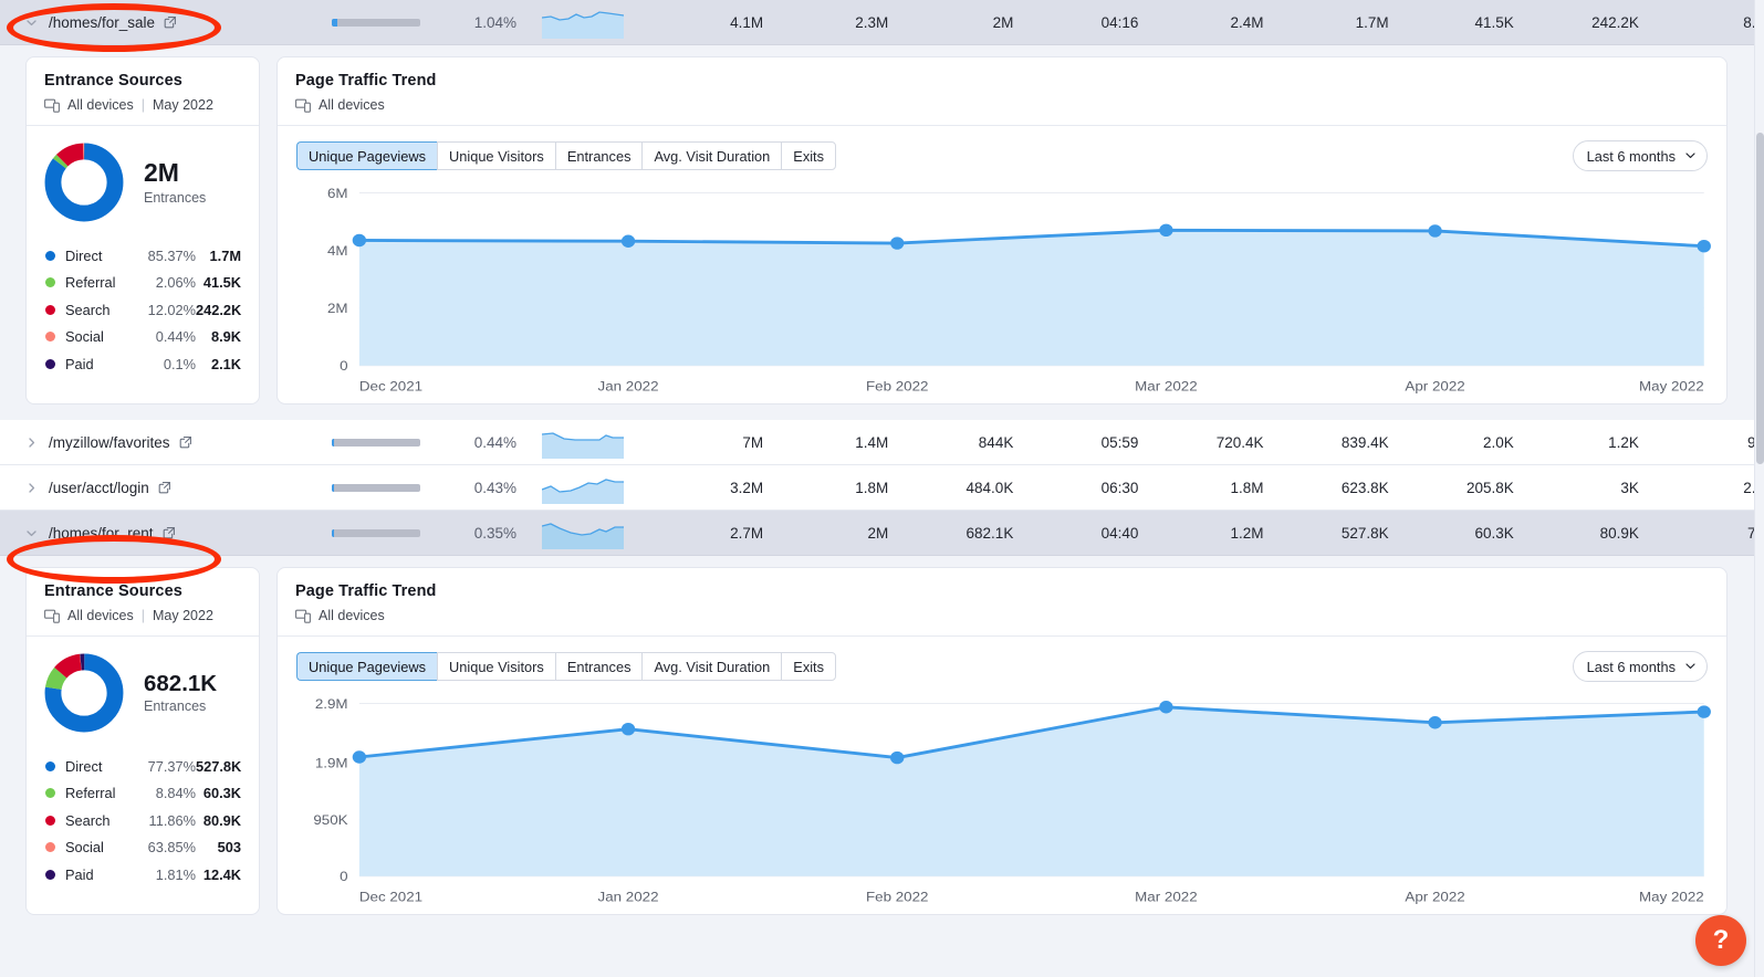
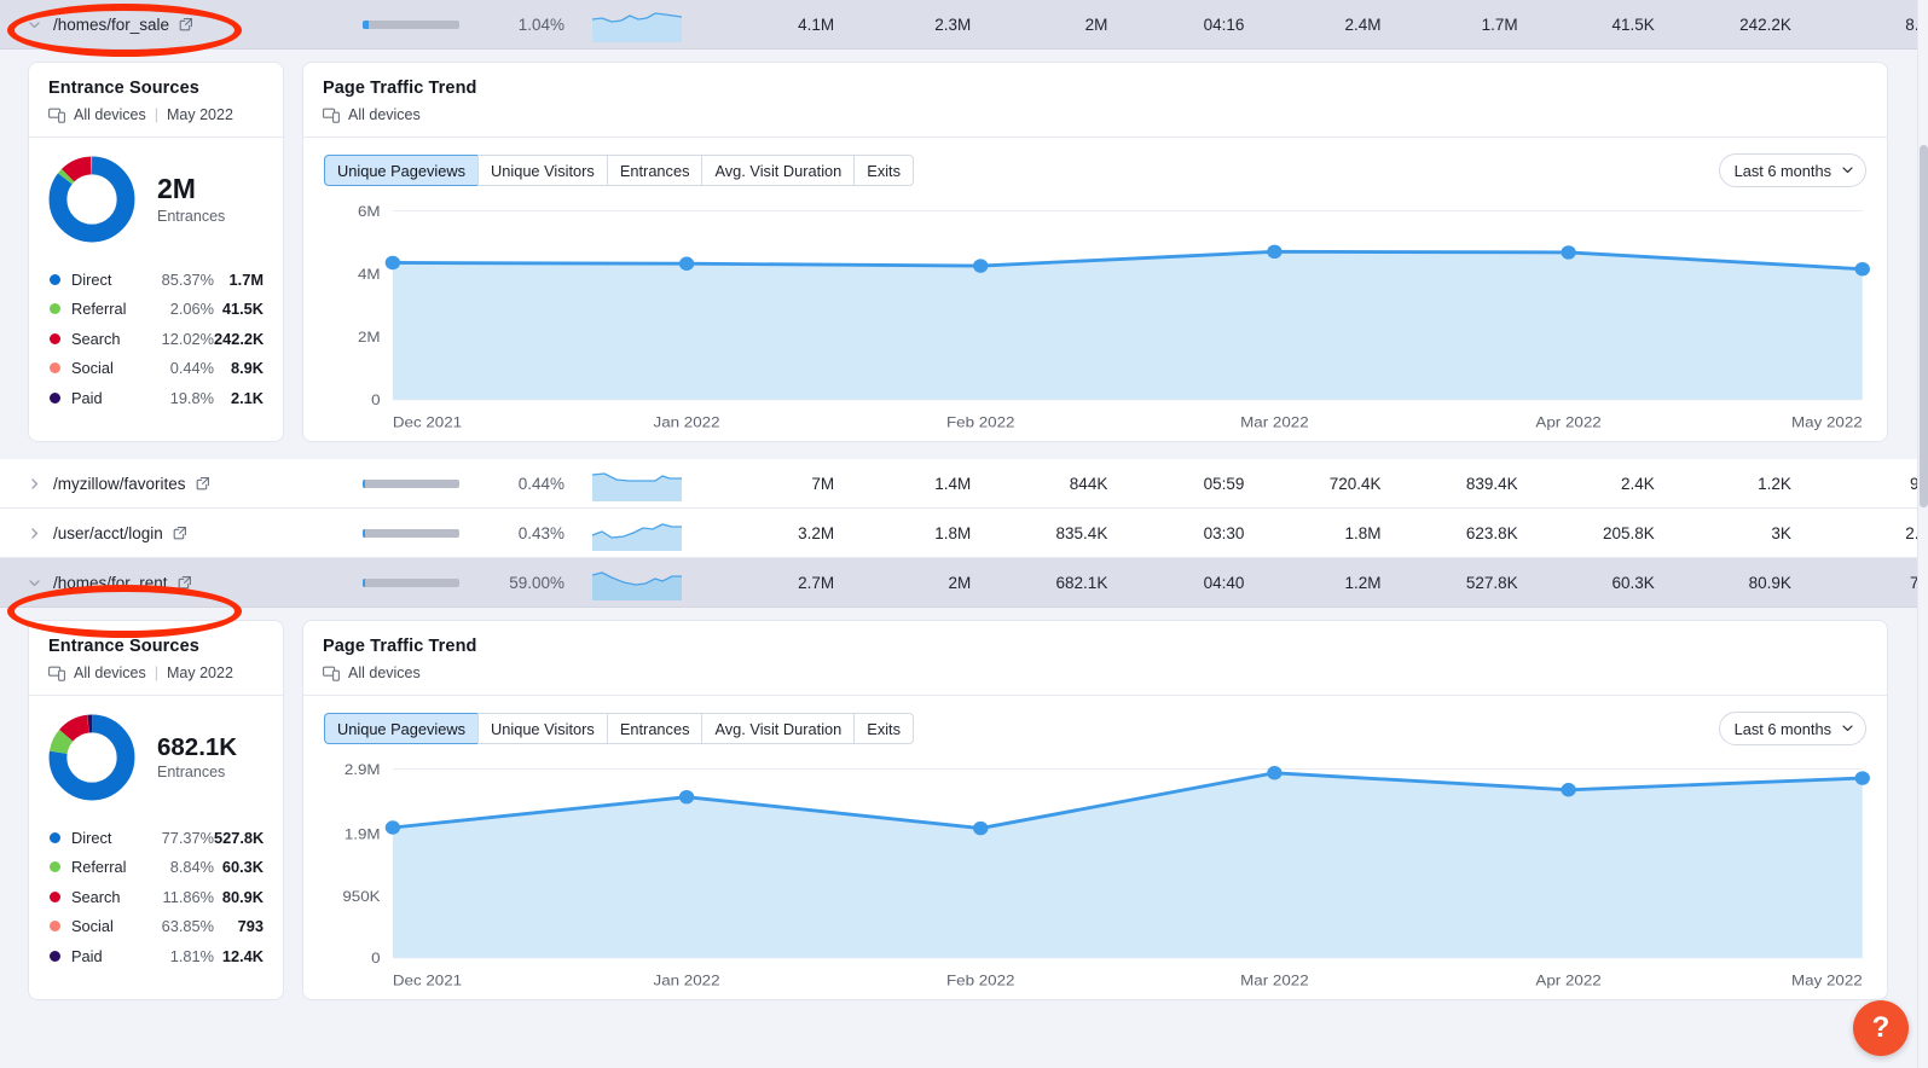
  /homes/for_sale
  1.04%
  4.1M
  2.3M
  2M
  04:16
  2.4M
  1.7M
  41.5K
  242.2K
  Entrance Sources
  All devices
  |
  May 2022
  2M
  Entrances
  Direct
  85.37%
  1.7M
  Referral
  2.06%
  41.5K
  Search
  12.02%
  242.2K
  Social
  0.44%
  8.9K
  Paid
- 0.1%
+ 19.8%
  2.1K
  Page Traffic Trend
  All devices
  Unique Pageviews
  Unique Visitors
  Entrances
  Avg. Visit Duration
  Exits
  Last 6 months
  0
  2M
  4M
  6M
  Dec 2021
  Jan 2022
  Feb 2022
  Mar 2022
  Apr 2022
  May 2022
  /myzillow/favorites
  0.44%
  7M
  1.4M
  844K
  05:59
  720.4K
  839.4K
- 2.0K
+ 2.4K
  1.2K
  /user/acct/login
  0.43%
  3.2M
  1.8M
- 484.0K
+ 835.4K
- 06:30
+ 03:30
  1.8M
  623.8K
  205.8K
  3K
  /homes/for_rent
- 0.35%
+ 59.00%
  2.7M
  2M
  682.1K
  04:40
  1.2M
  527.8K
  60.3K
  80.9K
  Entrance Sources
  All devices
  |
  May 2022
  682.1K
  Entrances
  Direct
  77.37%
  527.8K
  Referral
  8.84%
  60.3K
  Search
  11.86%
  80.9K
  Social
  63.85%
- 503
+ 793
  Paid
  1.81%
  12.4K
  Page Traffic Trend
  All devices
  Unique Pageviews
  Unique Visitors
  Entrances
  Avg. Visit Duration
  Exits
  Last 6 months
  0
  950K
  1.9M
  2.9M
  Dec 2021
  Jan 2022
  Feb 2022
  Mar 2022
  Apr 2022
  May 2022
  ?
